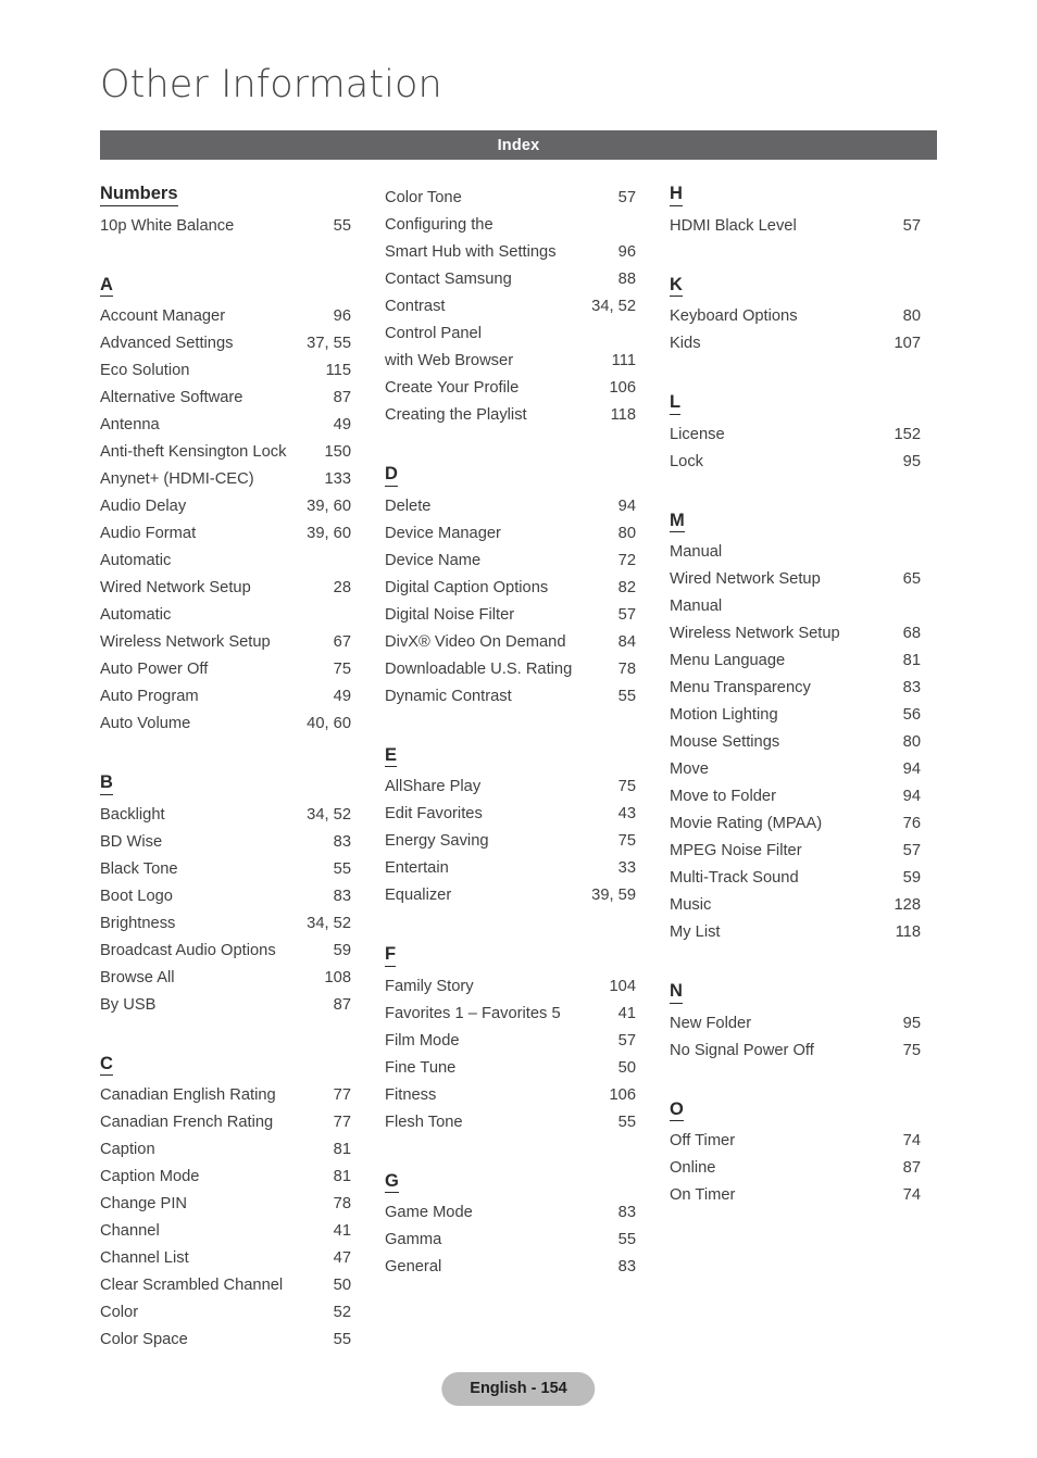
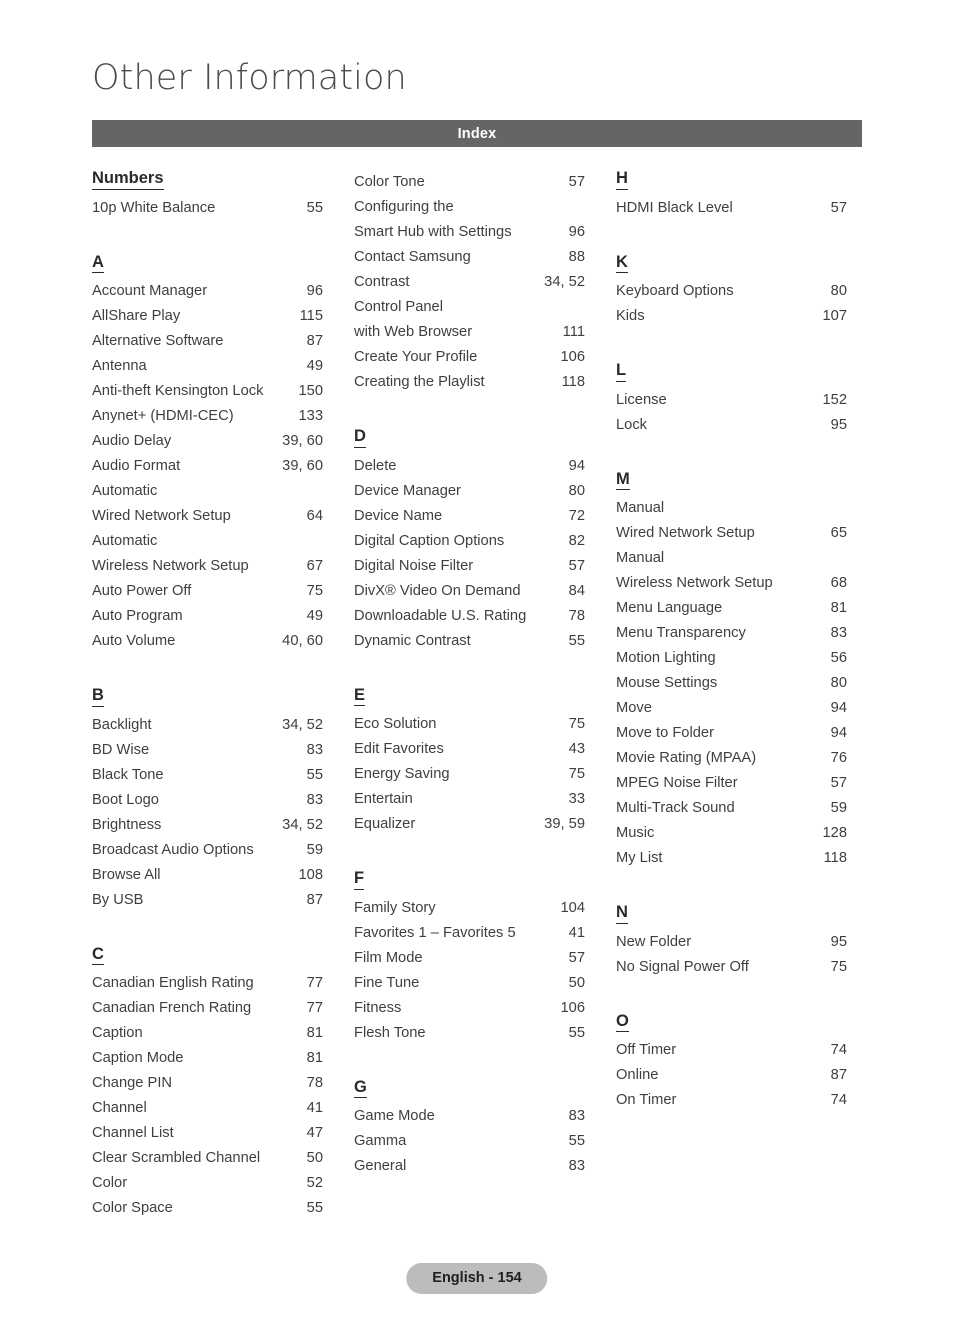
  Other Information
  Index
  Numbers
  10p White Balance
  55
  A
  Account Manager
  96
- Advanced Settings
- 37, 55
- Eco Solution
+ AllShare Play
  115
  Alternative Software
  87
  Antenna
  49
  Anti-theft Kensington Lock
  150
  Anynet+ (HDMI-CEC)
  133
  Audio Delay
  39, 60
  Audio Format
  39, 60
  Automatic
  Wired Network Setup
- 28
+ 64
  Automatic
  Wireless Network Setup
  67
  Auto Power Off
  75
  Auto Program
  49
  Auto Volume
  40, 60
  B
  Backlight
  34, 52
  BD Wise
  83
  Black Tone
  55
  Boot Logo
  83
  Brightness
  34, 52
  Broadcast Audio Options
  59
  Browse All
  108
  By USB
  87
  C
  Canadian English Rating
  77
  Canadian French Rating
  77
  Caption
  81
  Caption Mode
  81
  Change PIN
  78
  Channel
  41
  Channel List
  47
  Clear Scrambled Channel
  50
  Color
  52
  Color Space
  55
  Color Tone
  57
  Configuring the
  Smart Hub with Settings
  96
  Contact Samsung
  88
  Contrast
  34, 52
  Control Panel
  with Web Browser
  111
  Create Your Profile
  106
  Creating the Playlist
  118
  D
  Delete
  94
  Device Manager
  80
  Device Name
  72
  Digital Caption Options
  82
  Digital Noise Filter
  57
  DivX® Video On Demand
  84
  Downloadable U.S. Rating
  78
  Dynamic Contrast
  55
  E
- AllShare Play
+ Eco Solution
  75
  Edit Favorites
  43
  Energy Saving
  75
  Entertain
  33
  Equalizer
  39, 59
  F
  Family Story
  104
  Favorites 1 – Favorites 5
  41
  Film Mode
  57
  Fine Tune
  50
  Fitness
  106
  Flesh Tone
  55
  G
  Game Mode
  83
  Gamma
  55
  General
  83
  H
  HDMI Black Level
  57
  K
  Keyboard Options
  80
  Kids
  107
  L
  License
  152
  Lock
  95
  M
  Manual
  Wired Network Setup
  65
  Manual
  Wireless Network Setup
  68
  Menu Language
  81
  Menu Transparency
  83
  Motion Lighting
  56
  Mouse Settings
  80
  Move
  94
  Move to Folder
  94
  Movie Rating (MPAA)
  76
  MPEG Noise Filter
  57
  Multi-Track Sound
  59
  Music
  128
  My List
  118
  N
  New Folder
  95
  No Signal Power Off
  75
  O
  Off Timer
  74
  Online
  87
  On Timer
  74
  English - 154
